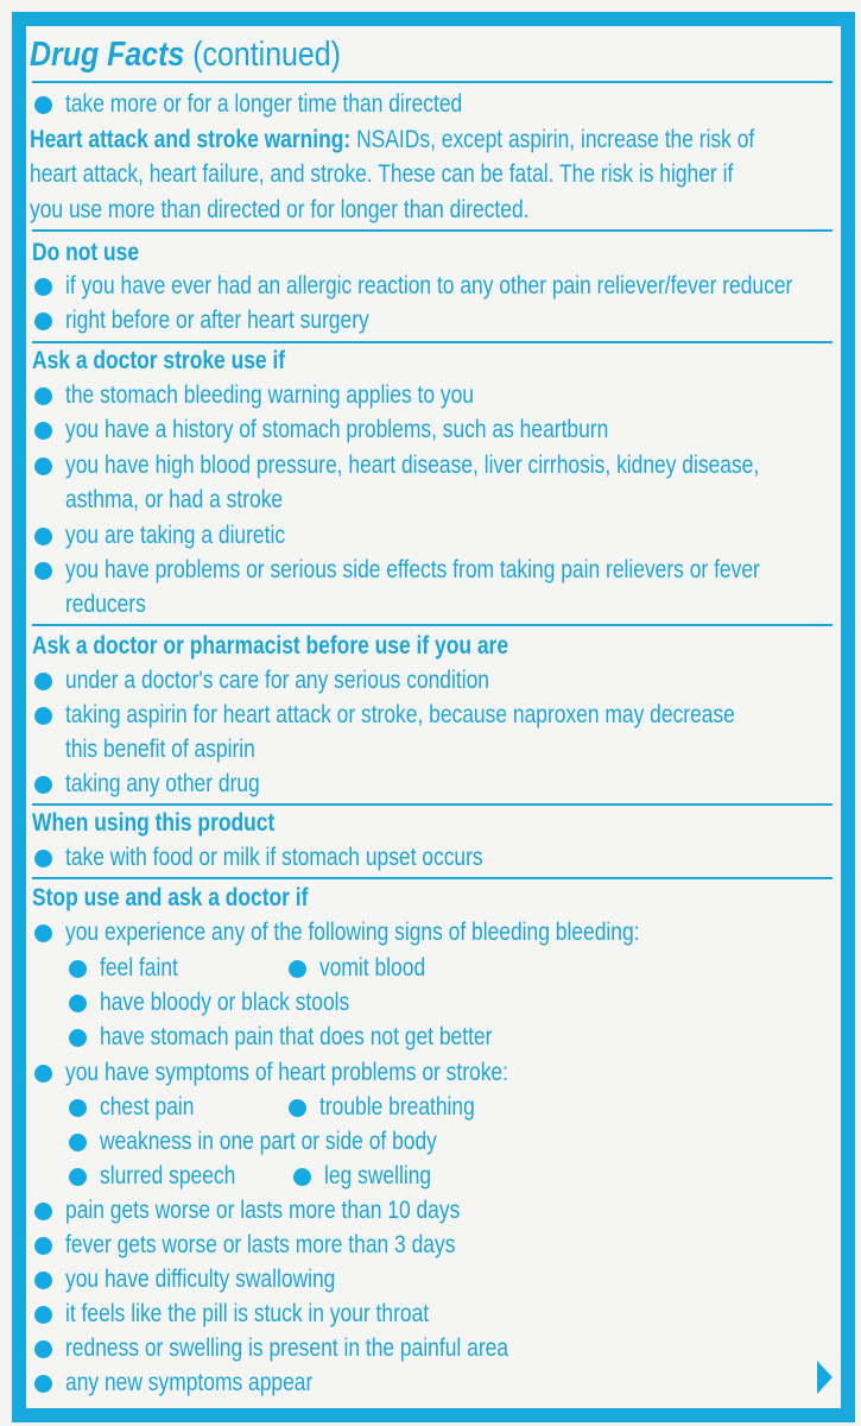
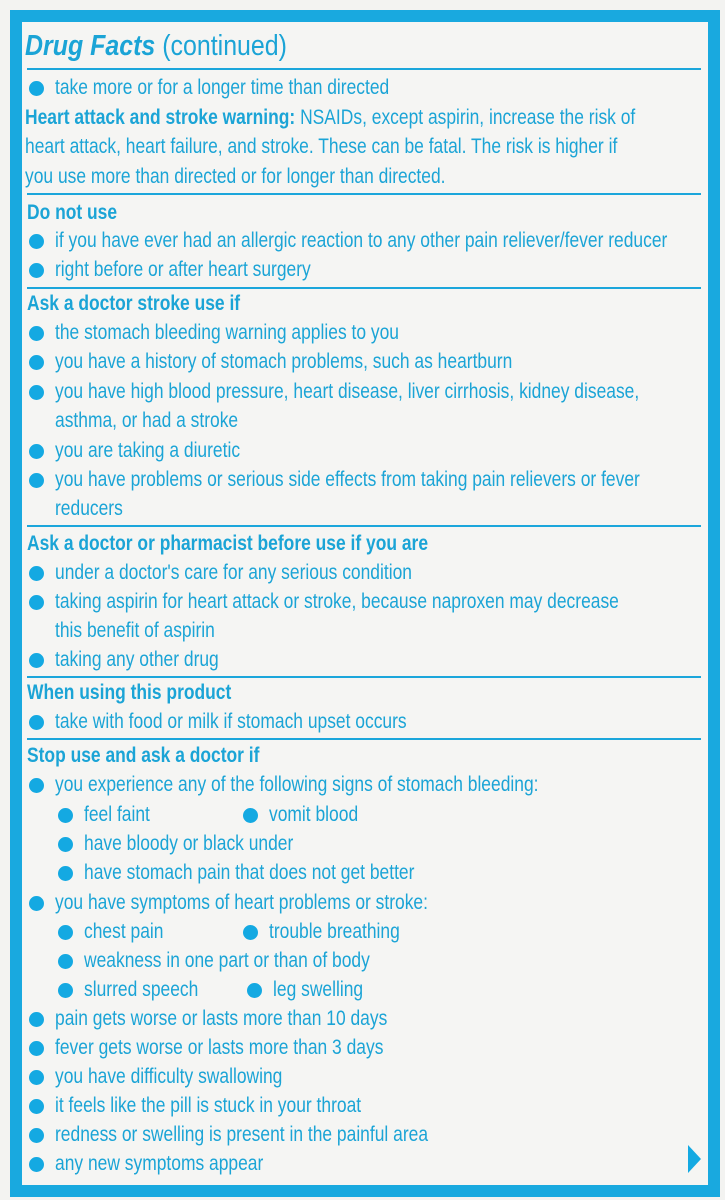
  Drug Facts (continued)
  take more or for a longer time than directed
  Heart attack and stroke warning: NSAIDs, except aspirin, increase the risk of
  heart attack, heart failure, and stroke. These can be fatal. The risk is higher if
  you use more than directed or for longer than directed.
  Do not use
  if you have ever had an allergic reaction to any other pain reliever/fever reducer
  right before or after heart surgery
  Ask a doctor stroke use if
  the stomach bleeding warning applies to you
  you have a history of stomach problems, such as heartburn
  you have high blood pressure, heart disease, liver cirrhosis, kidney disease,
  asthma, or had a stroke
  you are taking a diuretic
  you have problems or serious side effects from taking pain relievers or fever
  reducers
  Ask a doctor or pharmacist before use if you are
  under a doctor's care for any serious condition
  taking aspirin for heart attack or stroke, because naproxen may decrease
  this benefit of aspirin
  taking any other drug
  When using this product
  take with food or milk if stomach upset occurs
  Stop use and ask a doctor if
- you experience any of the following signs of bleeding bleeding:
+ you experience any of the following signs of stomach bleeding:
  feel faint
  vomit blood
- have bloody or black stools
+ have bloody or black under
  have stomach pain that does not get better
  you have symptoms of heart problems or stroke:
  chest pain
  trouble breathing
- weakness in one part or side of body
+ weakness in one part or than of body
  slurred speech
  leg swelling
  pain gets worse or lasts more than 10 days
  fever gets worse or lasts more than 3 days
  you have difficulty swallowing
  it feels like the pill is stuck in your throat
  redness or swelling is present in the painful area
  any new symptoms appear
